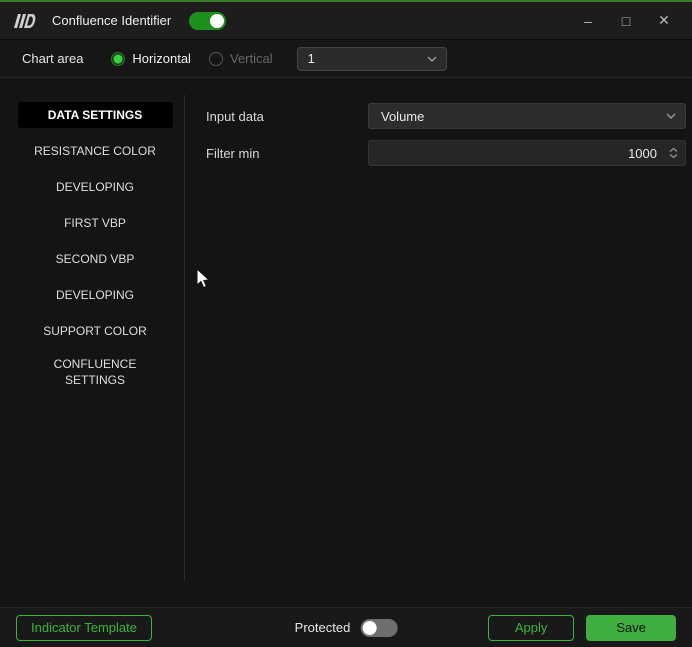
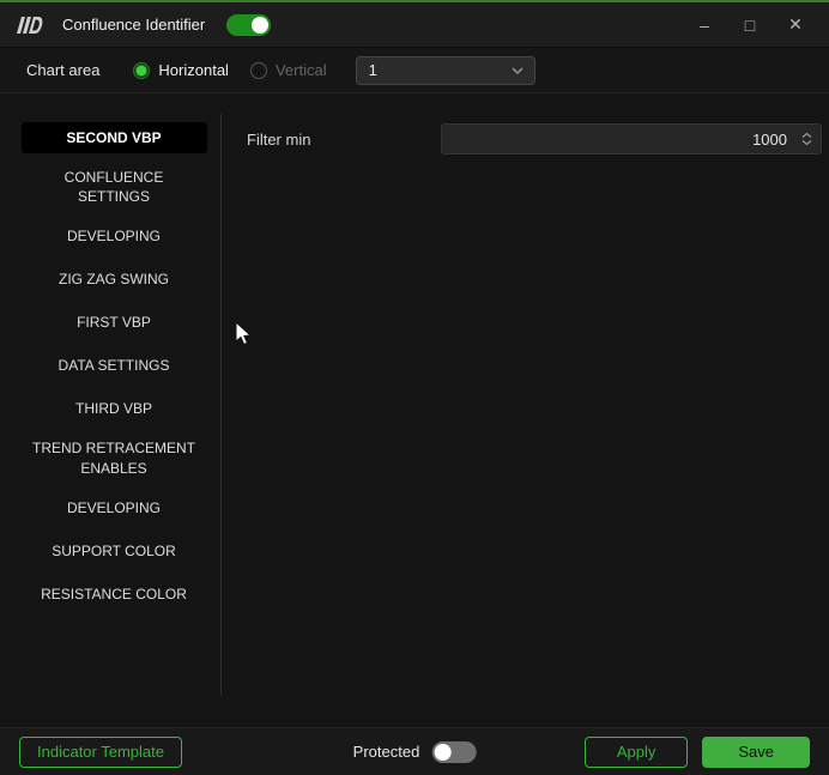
  Confluence Identifier
  –
  □
  ✕
  Chart area
  Horizontal
  Vertical
  1
- DATA SETTINGS
+ SECOND VBP
- RESISTANCE COLOR
+ CONFLUENCE SETTINGS
  DEVELOPING
+ ZIG ZAG SWING
  FIRST VBP
- SECOND VBP
+ DATA SETTINGS
+ THIRD VBP
+ TREND RETRACEMENT ENABLES
  DEVELOPING
  SUPPORT COLOR
- CONFLUENCE SETTINGS
+ RESISTANCE COLOR
- Input data
- Volume
  Filter min
  1000
  Indicator Template
  Protected
  Apply
  Save
